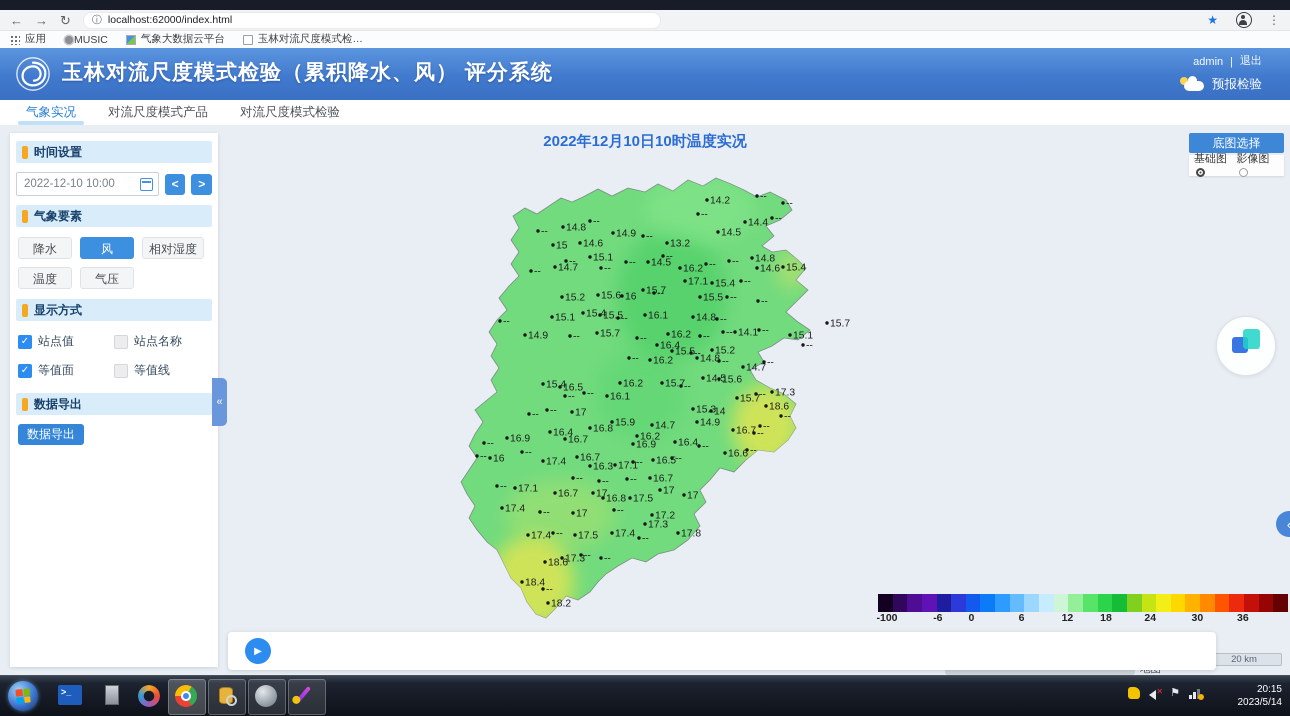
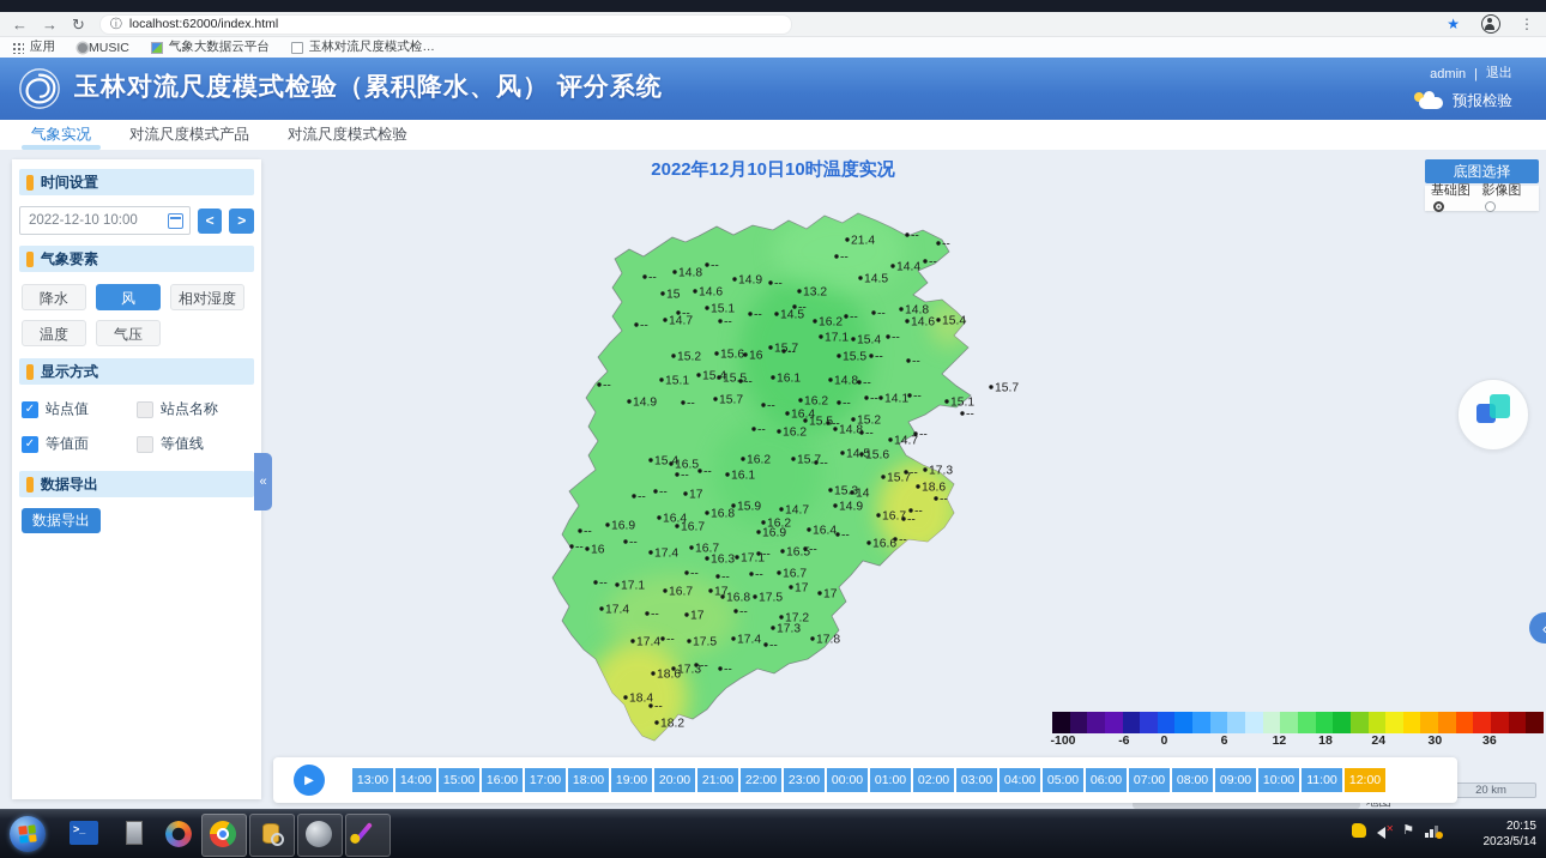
  ←
  →
  ↻
  ⓘ
  localhost:62000/index.html
  ★
  ⋮
  应用
  MUSIC
  气象大数据云平台
  玉林对流尺度模式检…
  玉林对流尺度模式检验（累积降水、风） 评分系统
  admin
  |
  退出
  预报检验
  气象实况
  对流尺度模式产品
  对流尺度模式检验
  2022年12月10日10时温度实况
- 14.2
+ 21.4
  --
  --
  14.4
  --
  14.5
  --
  13.2
  --
  14.9
  14.8
  --
  --
  15
  14.6
  15.1
  --
  14.7
  --
  --
  --
  14.5
  --
  16.2
  --
  --
  14.8
  14.6
  15.4
  --
  15.4
  17.1
  15.7
  15.2
  15.6
  16
  --
  15.5
  --
  --
  --
  14.9
  15.1
  154
  15.5
  --
  16.1
  14.8
  --
  --
  15.7
  16.2
  --
  --
  --
  14.1
  --
  15.1
  15.7
  --
  16.4
  15.
  15.2
  --
  16.2
  --
  14.8
  --
  14.7
  --
  145
  15.6
  15.7
  --
  15.7
  --
  17.3
  18.6
  --
  --
  16.7
  --
  14.9
  15.3
  14
  14.7
  16.2
  16.9
  16.4
  --
  16.6
  --
  15.4
  16.5
  16.2
  16.1
  --
  --
  17
  --
  --
  15.9
  16.8
  16.4
  16.7
  16.9
  --
  --
  16
  --
  17.4
  16.7
  16.3
  17.1
  --
  16.5
  --
  16.7
  --
  --
  --
  17.1
  --
  17.4
  --
  17
  --
  17.2
  17.3
  17
  16.8
  17.5
  17
  17
  16.7
  17.4
  --
  17.5
  17.4
  --
  17.8
  17.3
  18.6
  --
  --
  18.4
  --
  18.2
  时间设置
  2022-12-10 10:00
  <
  >
  气象要素
  降水
  风
  相对湿度
  温度
  气压
  显示方式
  ✓
  站点值
  站点名称
  ✓
  等值面
  等值线
  数据导出
  数据导出
  «
  底图选择
  基础图
  影像图
  ‹
  -100
  -6
  0
  6
  12
  18
  24
  30
  36
  20 km
  ▶
+ 13:00
+ 14:00
+ 15:00
+ 16:00
+ 17:00
+ 18:00
+ 19:00
+ 20:00
+ 21:00
+ 22:00
+ 23:00
+ 00:00
+ 01:00
+ 02:00
+ 03:00
+ 04:00
+ 05:00
+ 06:00
+ 07:00
+ 08:00
+ 09:00
+ 10:00
+ 11:00
+ 12:00
  >_
  ⚑
  20:15
  2023/5/14
